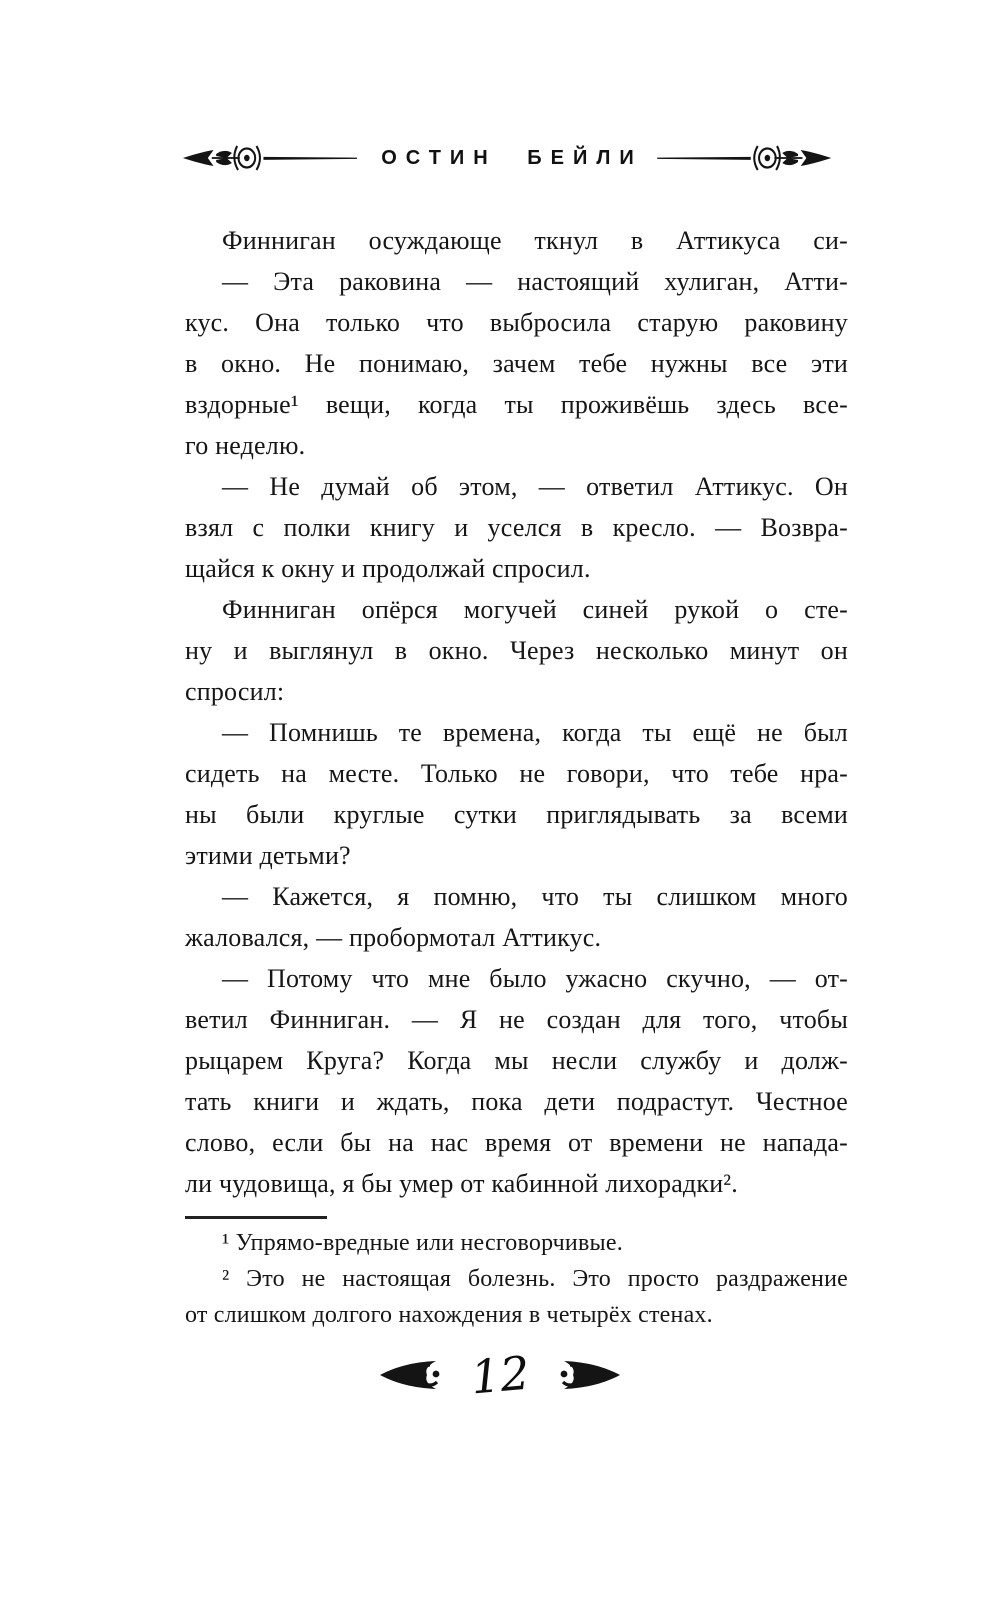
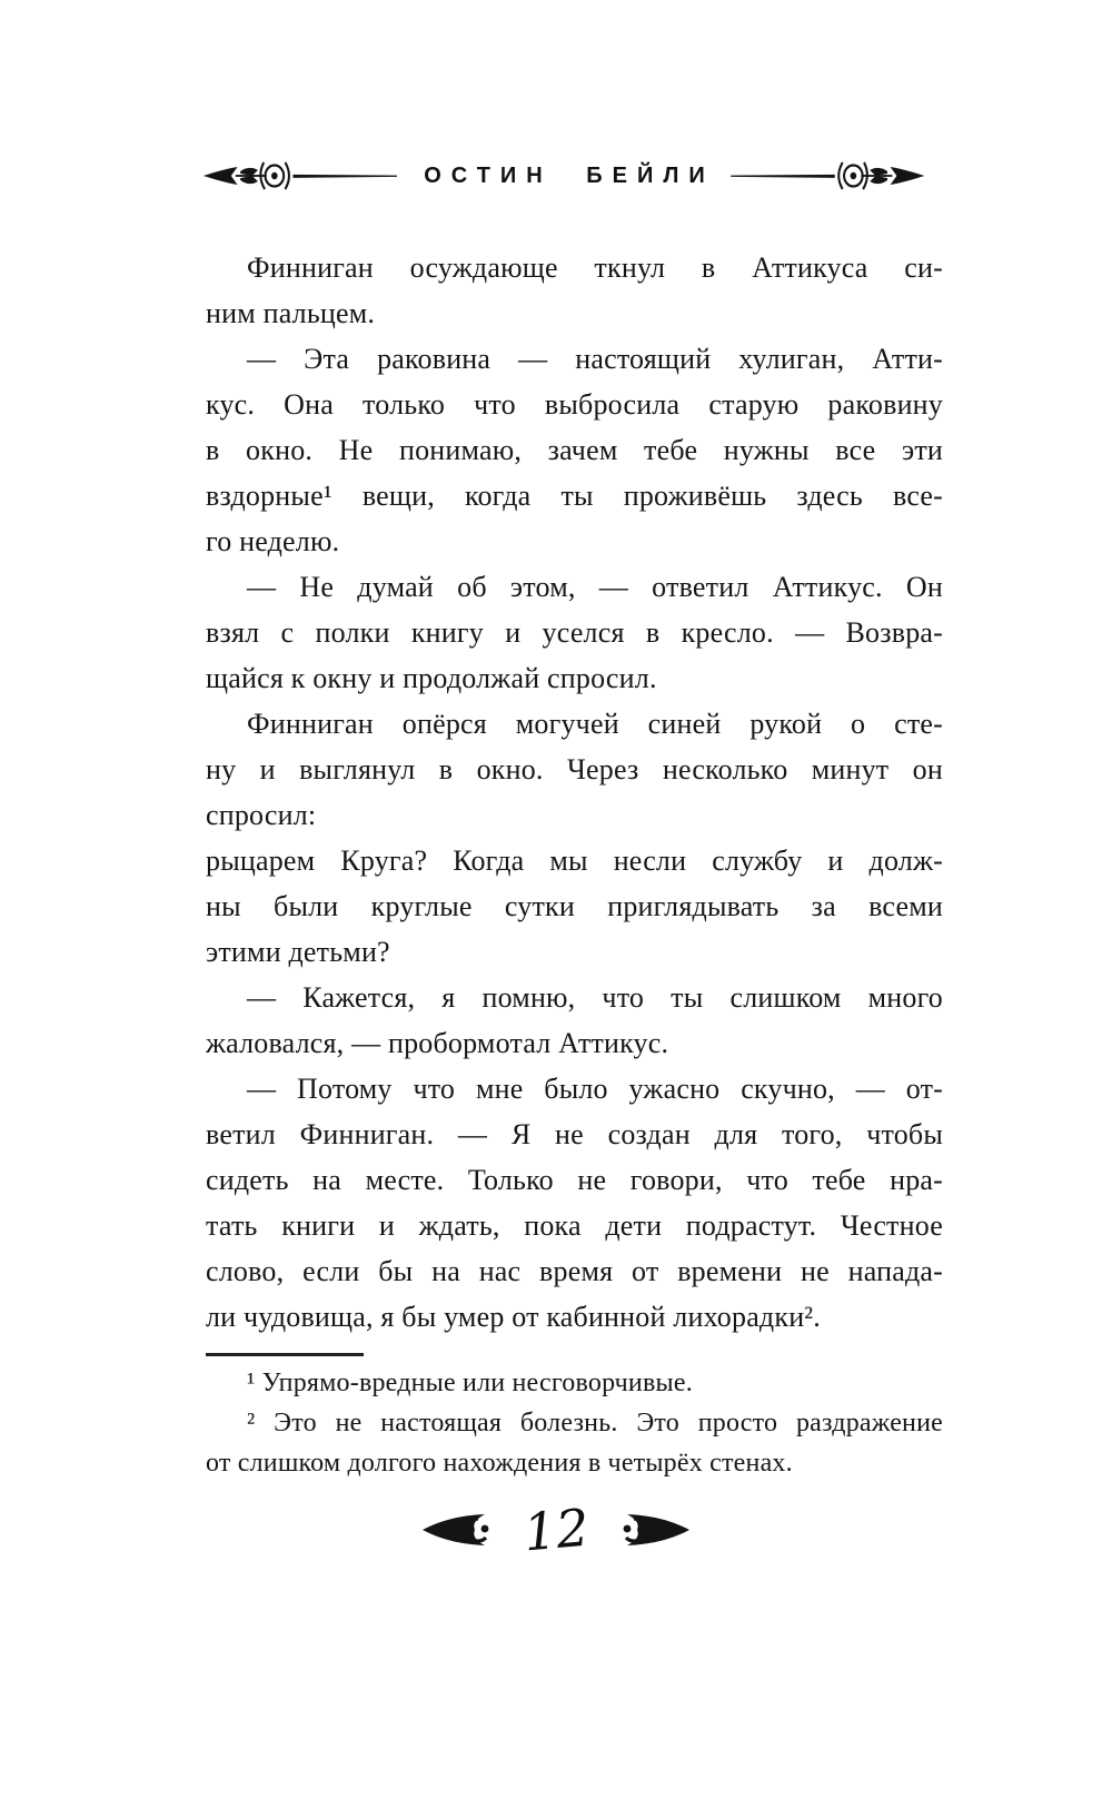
  ОСТИН БЕЙЛИ
  Финниган осуждающе ткнул в Аттикуса си-
+ ним пальцем.
  — Эта раковина — настоящий хулиган, Атти-
  кус. Она только что выбросила старую раковину
  в окно. Не понимаю, зачем тебе нужны все эти
  вздорные¹ вещи, когда ты проживёшь здесь все-
  го неделю.
  — Не думай об этом, — ответил Аттикус. Он
  взял с полки книгу и уселся в кресло. — Возвра-
  щайся к окну и продолжай спросил.
  Финниган опёрся могучей синей рукой о сте-
  ну и выглянул в окно. Через несколько минут он
  спросил:
- — Помнишь те времена, когда ты ещё не был
- сидеть на месте. Только не говори, что тебе нра-
+ рыцарем Круга? Когда мы несли службу и долж-
  ны были круглые сутки приглядывать за всеми
  этими детьми?
  — Кажется, я помню, что ты слишком много
  жаловался, — пробормотал Аттикус.
  — Потому что мне было ужасно скучно, — от-
  ветил Финниган. — Я не создан для того, чтобы
- рыцарем Круга? Когда мы несли службу и долж-
+ сидеть на месте. Только не говори, что тебе нра-
  тать книги и ждать, пока дети подрастут. Честное
  слово, если бы на нас время от времени не напада-
  ли чудовища, я бы умер от кабинной лихорадки².
  ¹ Упрямо-вредные или несговорчивые.
  ² Это не настоящая болезнь. Это просто раздражение
  от слишком долгого нахождения в четырёх стенах.
